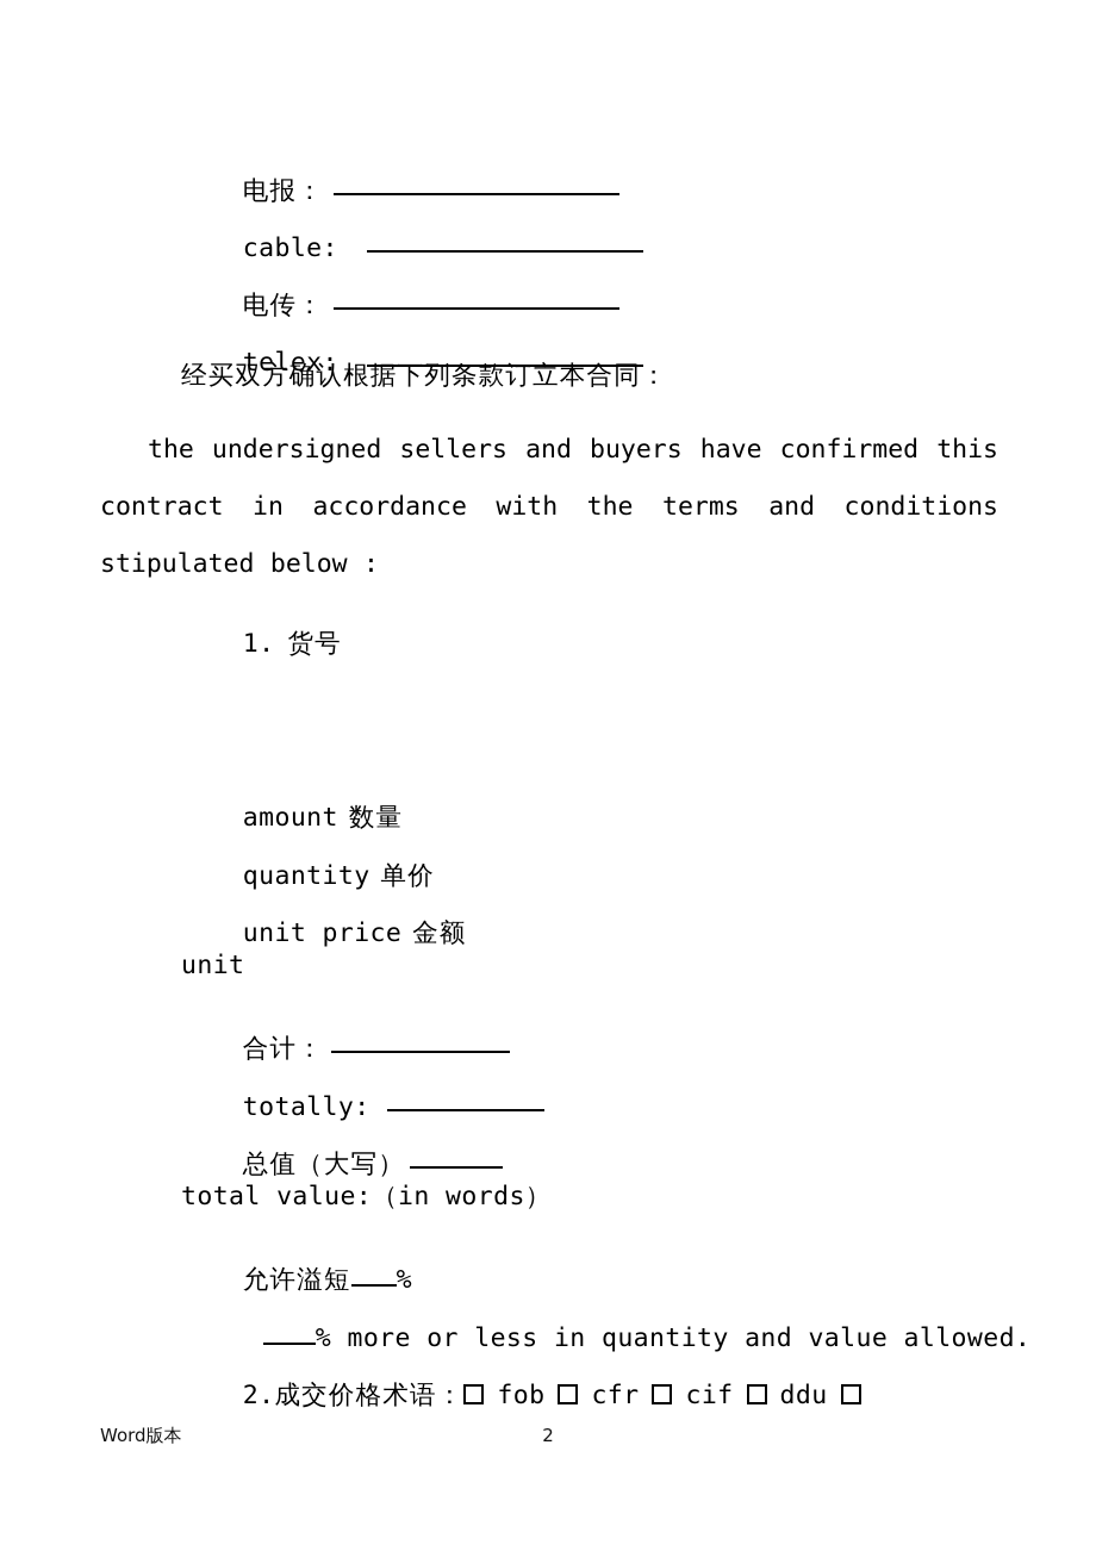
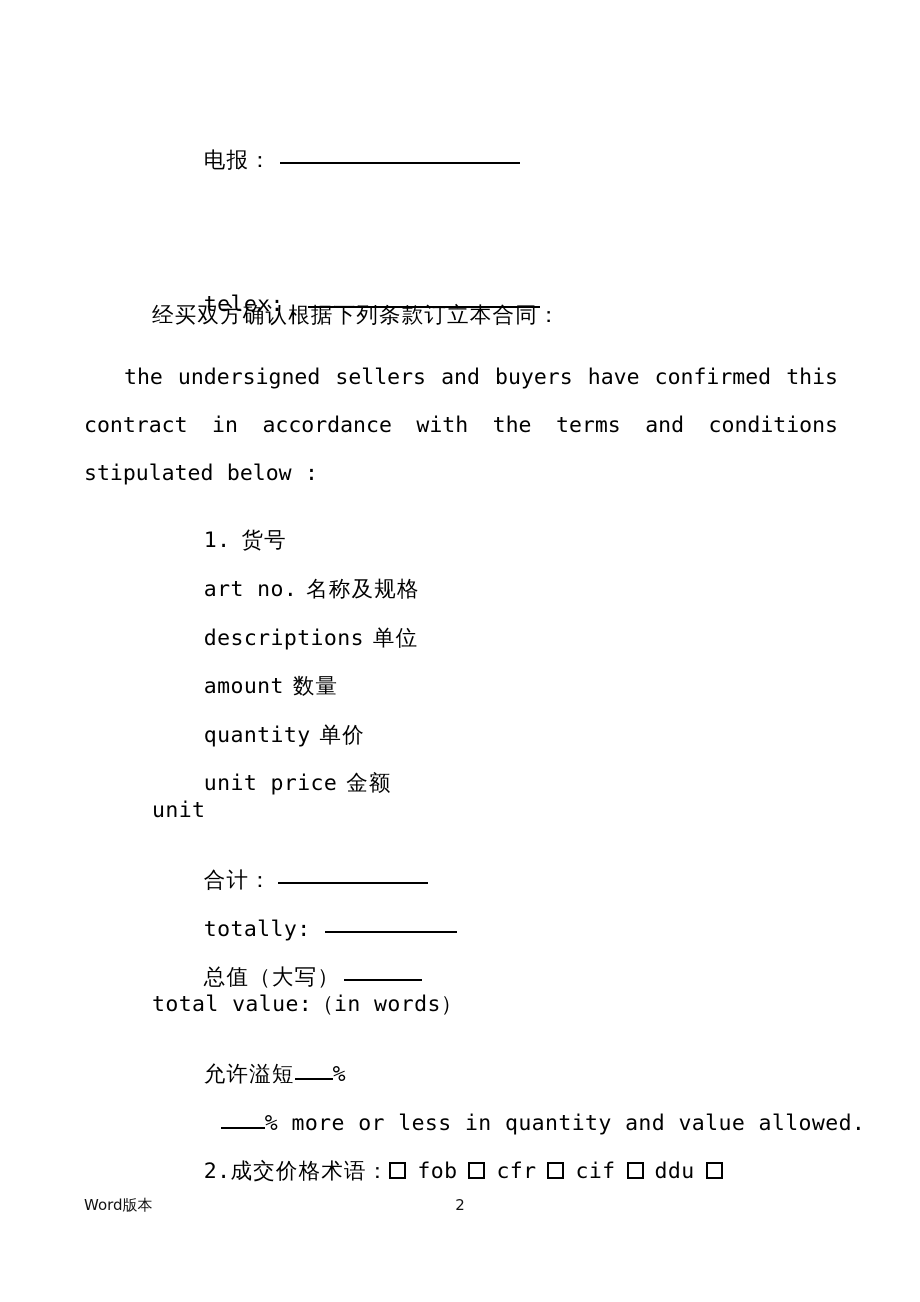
  电报：
- cable:
- 电传：
  telex:
  经买双方确认根据下列条款订立本合同：
  the undersigned sellers and buyers have confirmed this contract in accordance with the terms and conditions stipulated below :
  1. 货号
+ art no. 名称及规格
+ descriptions 单位
  amount 数量
  quantity 单价
  unit price 金额
  unit
  合计：
  totally:
  总值（大写）
  total value:（in words）
  允许溢短 %
  % more or less in quantity and value allowed.
  2.成交价格术语： fob cfr cif ddu
  Word版本
  2
